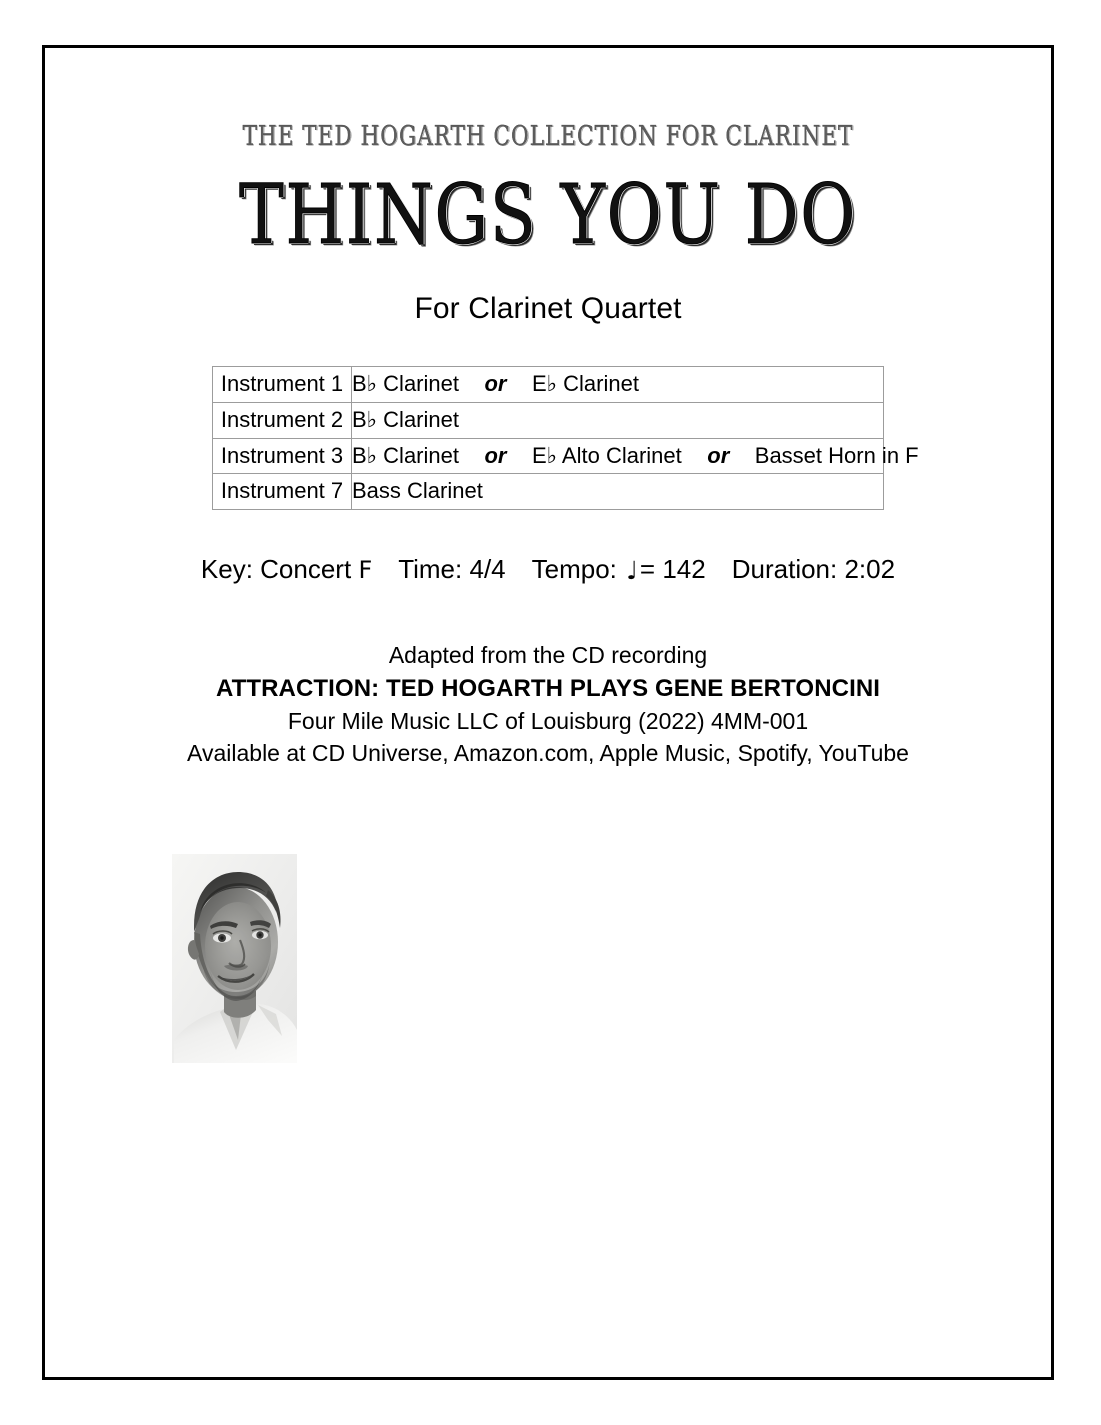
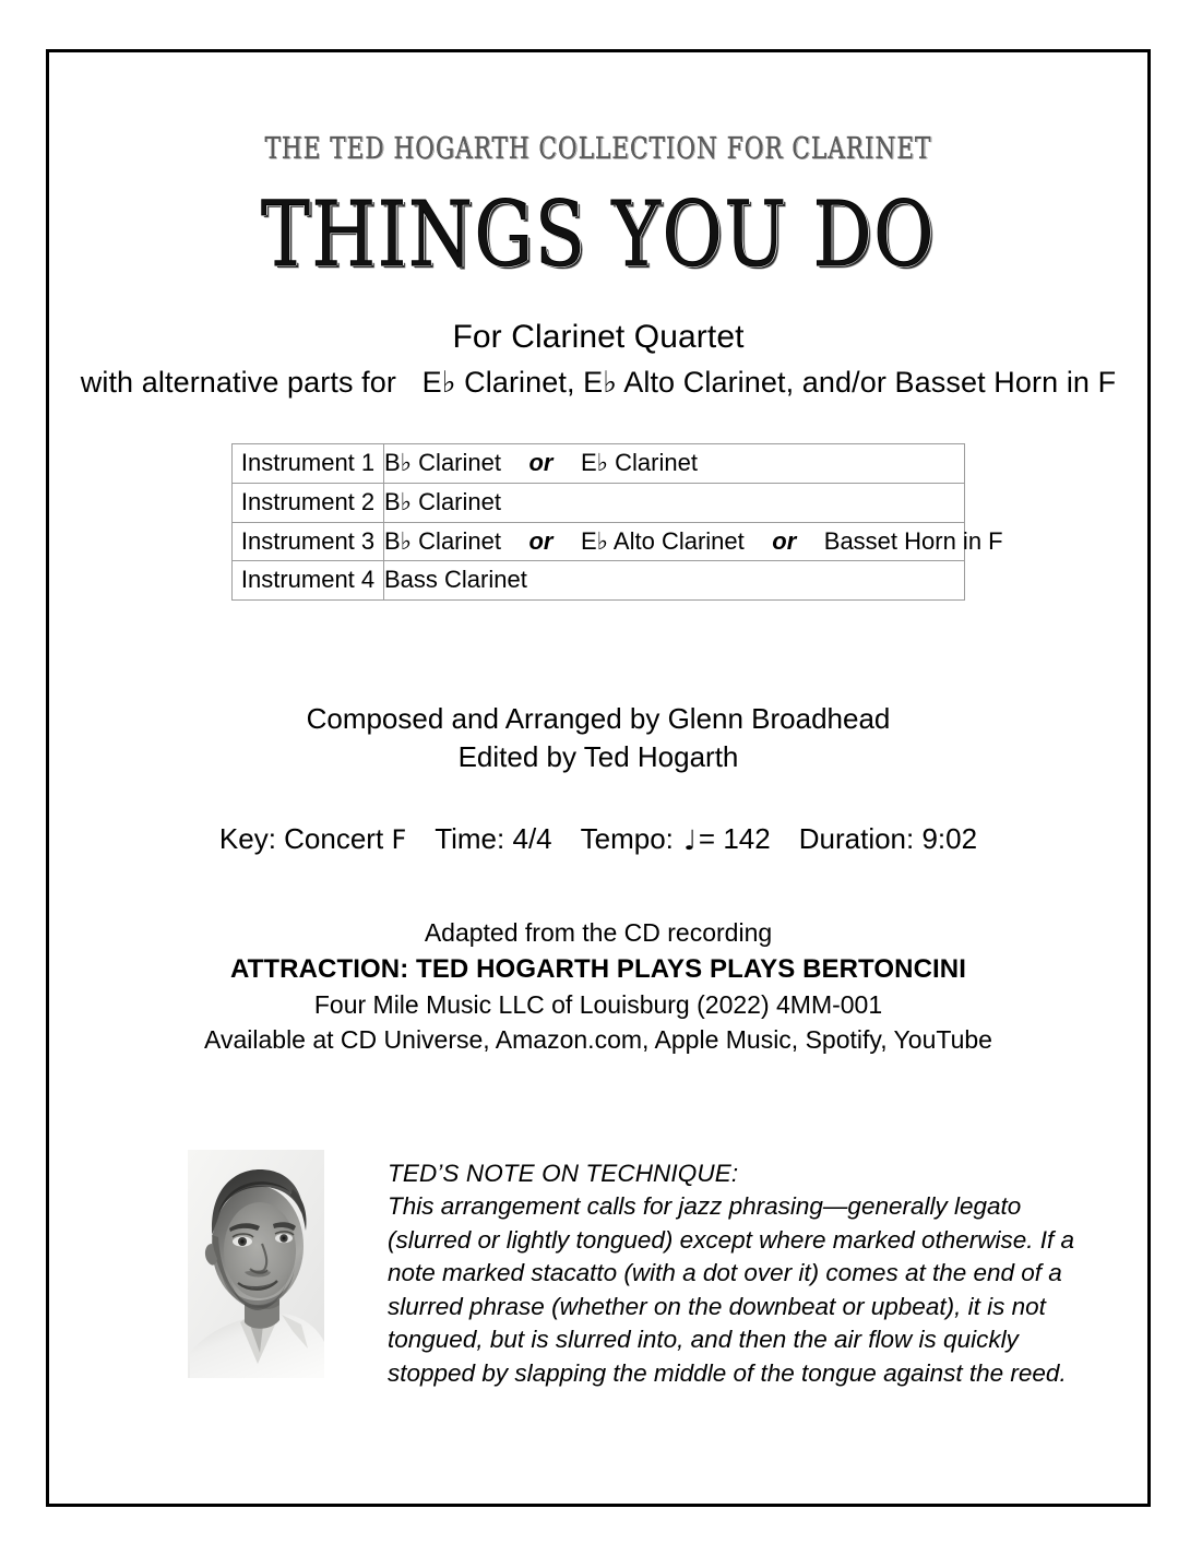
  THE TED HOGARTH COLLECTION FOR CLARINET
  THINGS YOU DO
  For Clarinet Quartet
+ with alternative parts for E♭ Clarinet, E♭ Alto Clarinet, and/or Basset Horn in F
  Instrument 1	B♭ Clarinet or E♭ Clarinet
  Instrument 2	B♭ Clarinet
  Instrument 3	B♭ Clarinet or E♭ Alto Clarinet or Basset Horn in F
- Instrument 7	Bass Clarinet
+ Instrument 4	Bass Clarinet
+ Composed and Arranged by Glenn Broadhead
+ Edited by Ted Hogarth
- Key: Concert F Time: 4/4 Tempo: ♩= 142 Duration: 2:02
+ Key: Concert F Time: 4/4 Tempo: ♩= 142 Duration: 9:02
  Adapted from the CD recording
- ATTRACTION: TED HOGARTH PLAYS GENE BERTONCINI
+ ATTRACTION: TED HOGARTH PLAYS PLAYS BERTONCINI
  Four Mile Music LLC of Louisburg (2022) 4MM-001
  Available at CD Universe, Amazon.com, Apple Music, Spotify, YouTube
+ TED’S NOTE ON TECHNIQUE:
+ This arrangement calls for jazz phrasing—generally legato (slurred or lightly tongued) except where marked otherwise. If a note marked stacatto (with a dot over it) comes at the end of a slurred phrase (whether on the downbeat or upbeat), it is not tongued, but is slurred into, and then the air flow is quickly stopped by slapping the middle of the tongue against the reed.
